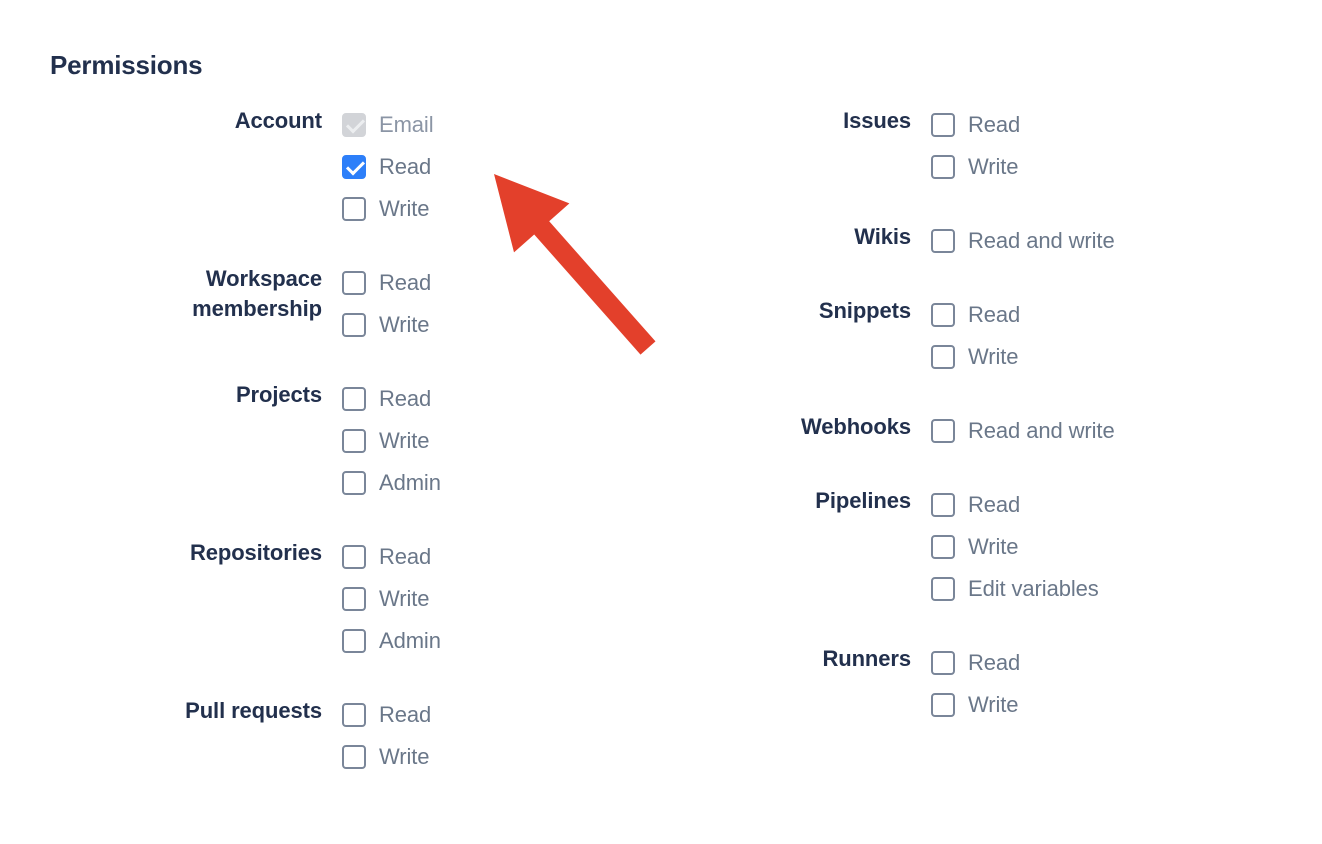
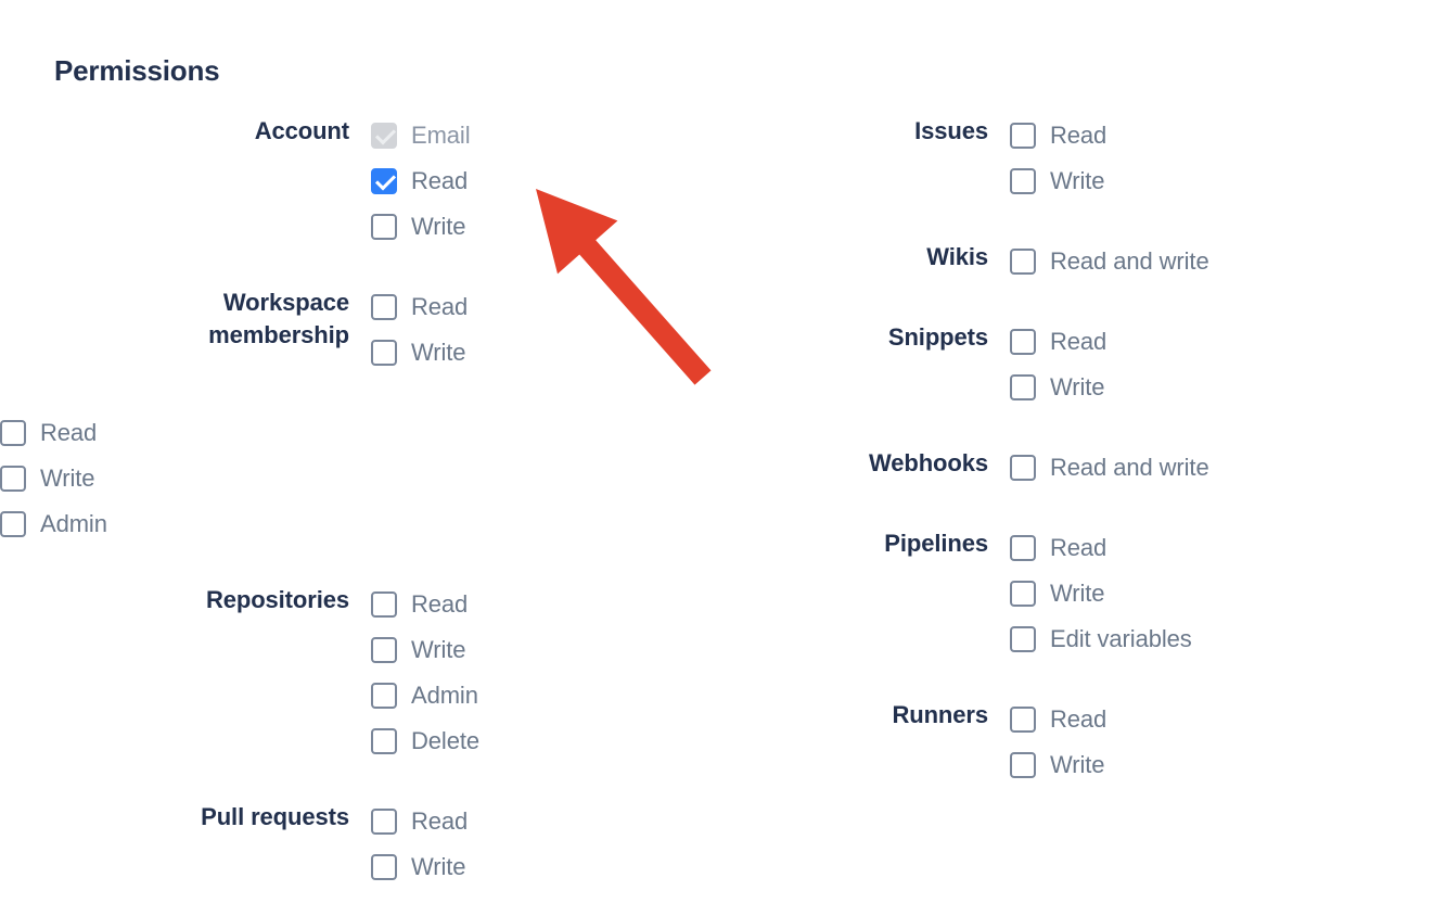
  Permissions
  Account
  Email
  Read
  Write
  Workspace
  membership
  Read
  Write
- Projects
  Read
  Write
  Admin
  Repositories
  Read
  Write
  Admin
+ Delete
  Pull requests
  Read
  Write
  Issues
  Read
  Write
  Wikis
  Read and write
  Snippets
  Read
  Write
  Webhooks
  Read and write
  Pipelines
  Read
  Write
  Edit variables
  Runners
  Read
  Write
